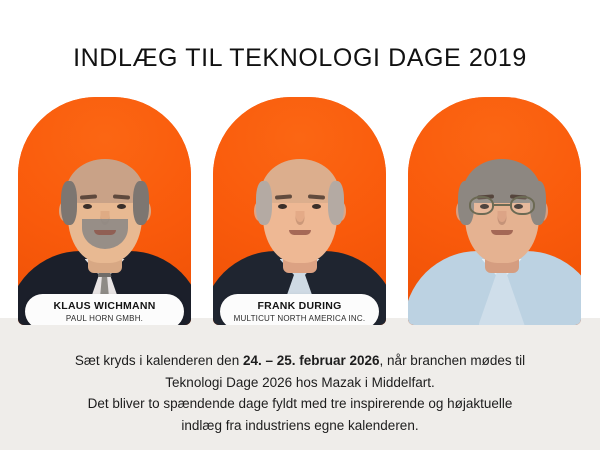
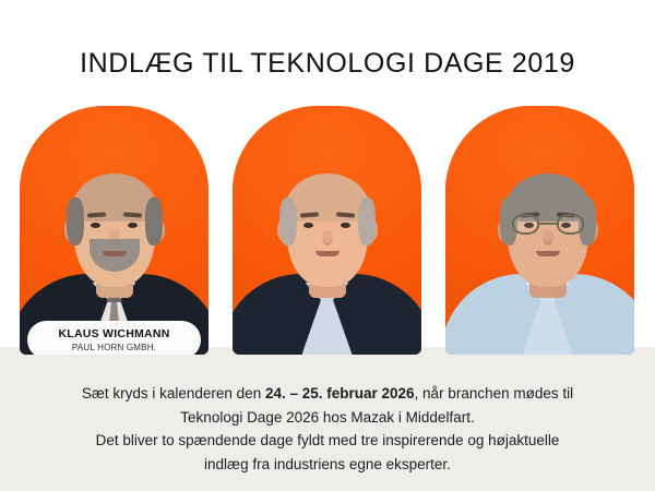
  INDLÆG TIL TEKNOLOGI DAGE 2019
  KLAUS WICHMANN
  PAUL HORN GMBH.
- FRANK DURING
- MULTICUT NORTH AMERICA INC.
  Sæt kryds i kalenderen den 24. – 25. februar 2026, når branchen mødes til
  Teknologi Dage 2026 hos Mazak i Middelfart.
  Det bliver to spændende dage fyldt med tre inspirerende og højaktuelle
- indlæg fra industriens egne kalenderen.
+ indlæg fra industriens egne eksperter.
